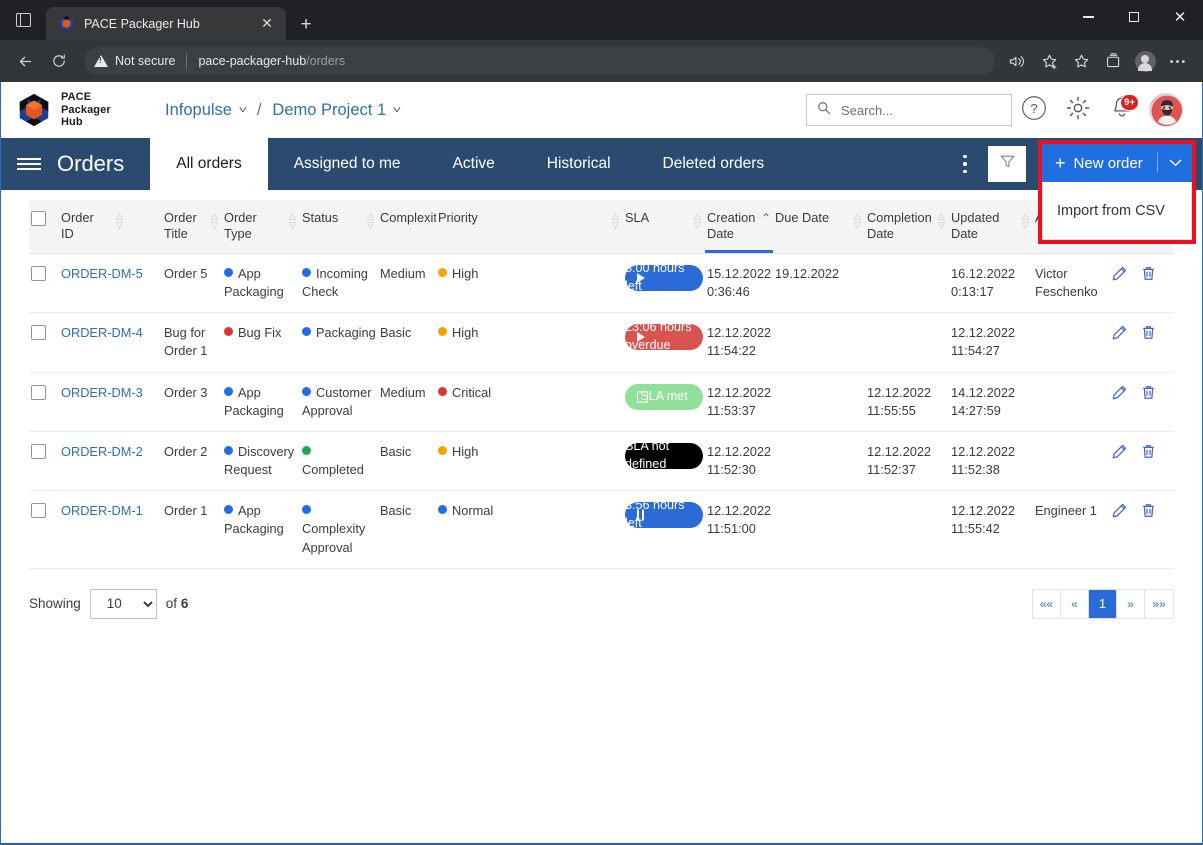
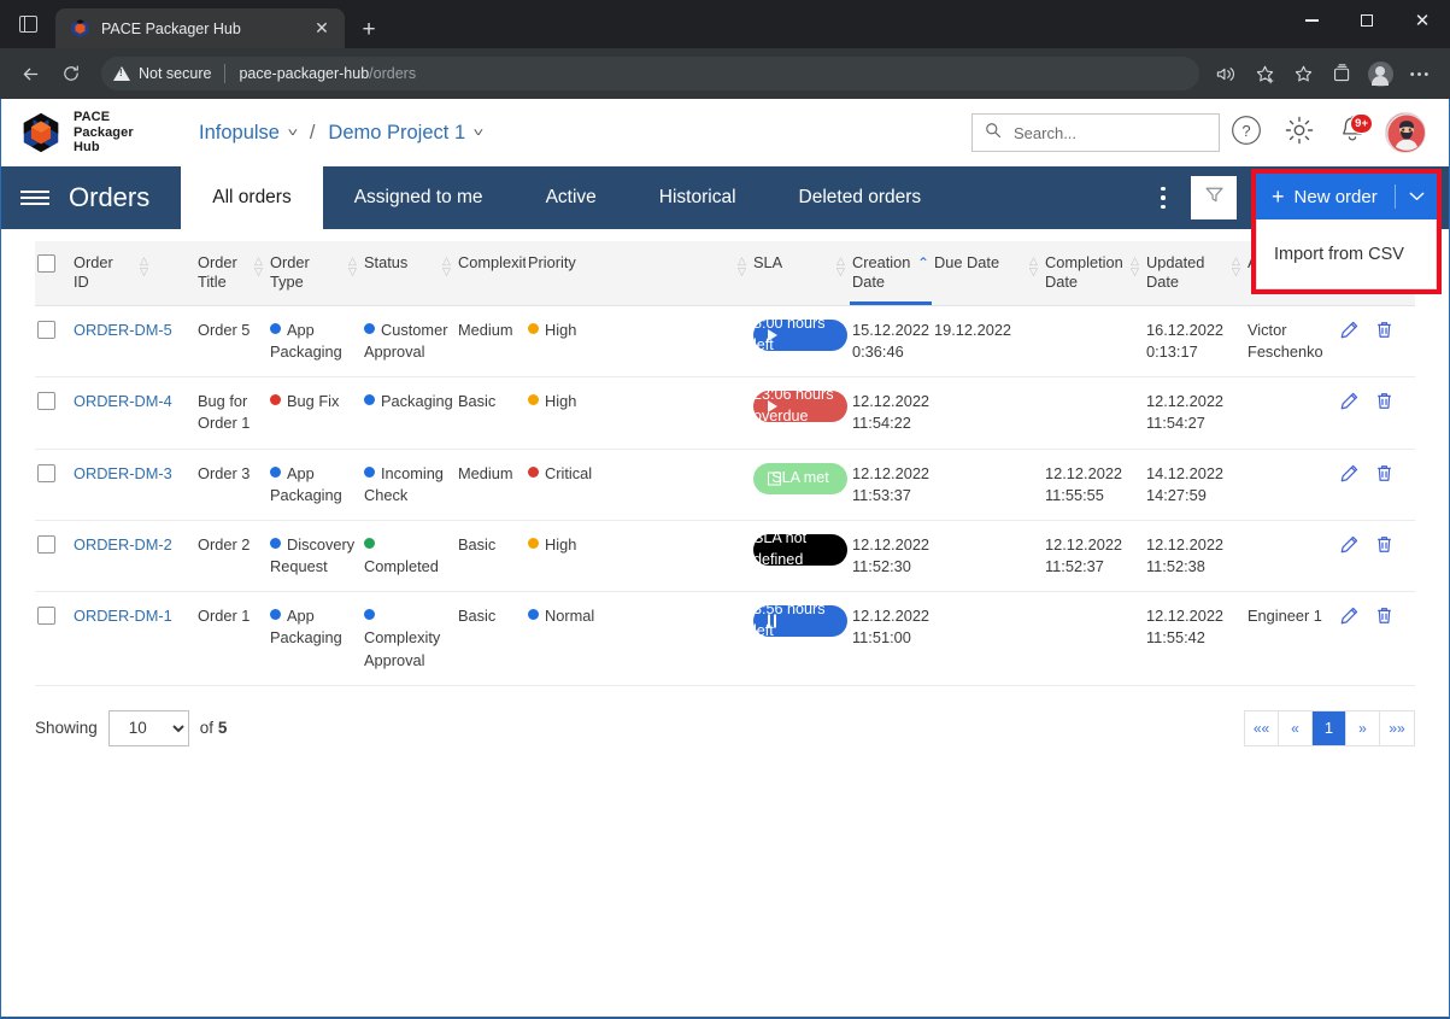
  PACE Packager Hub
  ✕
  +
  ✕
  Not secure
  pace-packager-hub/orders
  PACE
  Packager
  Hub
  Infopulse
  ˅
  /
  Demo Project 1
  ˅
  Search...
  ?
  9+
  Orders
  All orders
  Assigned to me
  Active
  Historical
  Deleted orders
  +
  New order
  Import from CSV
  	Order ID		Order Title	Order Type	Status	Complexi	Priority	SLA	Creation Date ⌃	Due Date	Completion Date	Updated Date	A
- 	ORDER-DM-5	Order 5	App Packaging	Incoming Check	Medium	High	8:00 hours left	15.12.2022 0:36:46	19.12.2022		16.12.2022 0:13:17	Victor Feschenko
+ 	ORDER-DM-5	Order 5	App Packaging	Customer Approval	Medium	High	8:00 hours left	15.12.2022 0:36:46	19.12.2022		16.12.2022 0:13:17	Victor Feschenko
  	ORDER-DM-4	Bug for Order 1	Bug Fix	Packaging	Basic	High	23:06 hours overdue	12.12.2022 11:54:22			12.12.2022 11:54:27
- 	ORDER-DM-3	Order 3	App Packaging	Customer Approval	Medium	Critical	SLA met	12.12.2022 11:53:37		12.12.2022 11:55:55	14.12.2022 14:27:59
+ 	ORDER-DM-3	Order 3	App Packaging	Incoming Check	Medium	Critical	SLA met	12.12.2022 11:53:37		12.12.2022 11:55:55	14.12.2022 14:27:59
  	ORDER-DM-2	Order 2	Discovery Request	Completed	Basic	High	SLA not defined	12.12.2022 11:52:30		12.12.2022 11:52:37	12.12.2022 11:52:38
  	ORDER-DM-1	Order 1	App Packaging	Complexity Approval	Basic	Normal	3:56 hours left	12.12.2022 11:51:00			12.12.2022 11:55:42	Engineer 1
  Showing
  10
- of 6
+ of 5
  ««
  «
  1
  »
  »»
